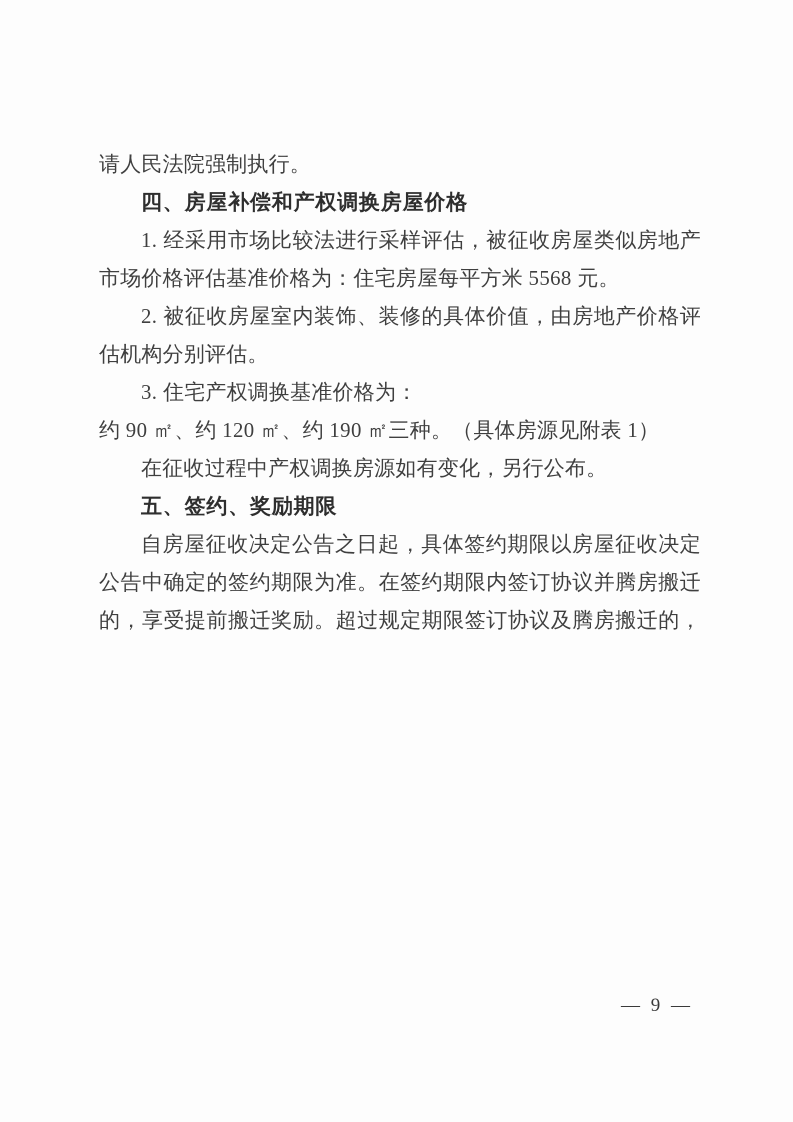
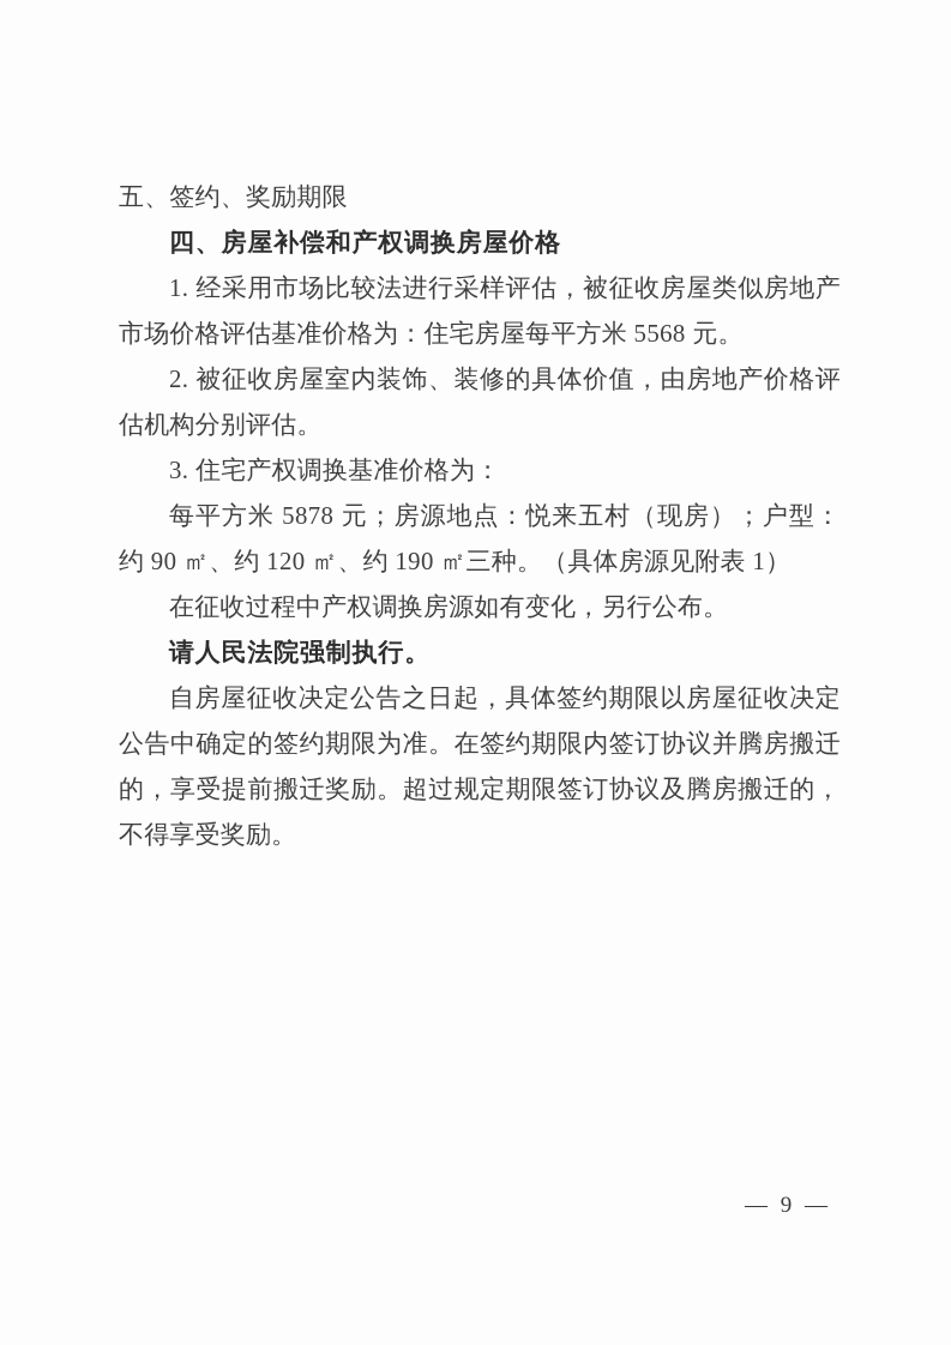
- 请人民法院强制执行。
+ 五、签约、奖励期限
  四、房屋补偿和产权调换房屋价格
  1. 经采用市场比较法进行采样评估，被征收房屋类似房地产
  市场价格评估基准价格为：住宅房屋每平方米 5568 元。
  2. 被征收房屋室内装饰、装修的具体价值，由房地产价格评
  估机构分别评估。
  3. 住宅产权调换基准价格为：
+ 每平方米 5878 元；房源地点：悦来五村（现房）；户型：
  约 90 ㎡、约 120 ㎡、约 190 ㎡三种。（具体房源见附表 1）
  在征收过程中产权调换房源如有变化，另行公布。
- 五、签约、奖励期限
+ 请人民法院强制执行。
  自房屋征收决定公告之日起，具体签约期限以房屋征收决定
  公告中确定的签约期限为准。在签约期限内签订协议并腾房搬迁
  的，享受提前搬迁奖励。超过规定期限签订协议及腾房搬迁的，
+ 不得享受奖励。
  — 9 —
